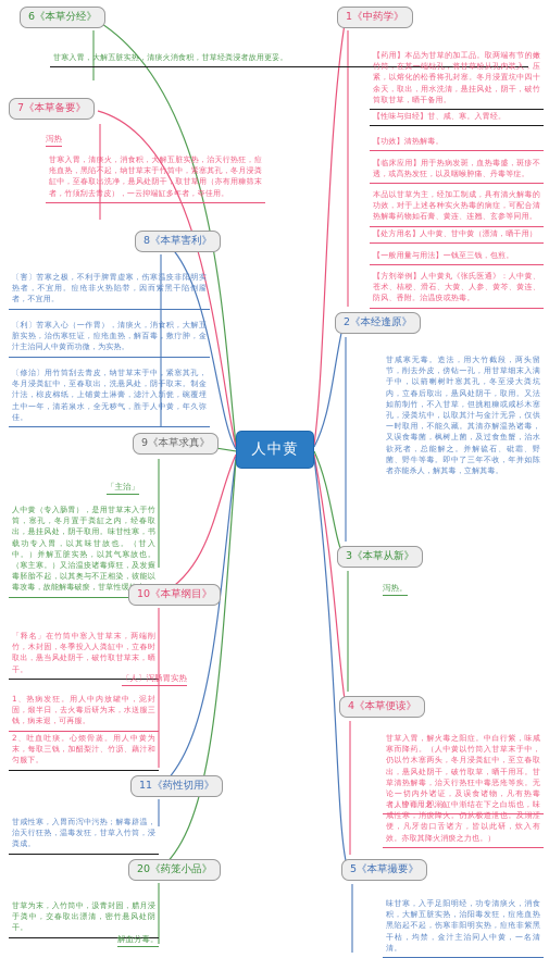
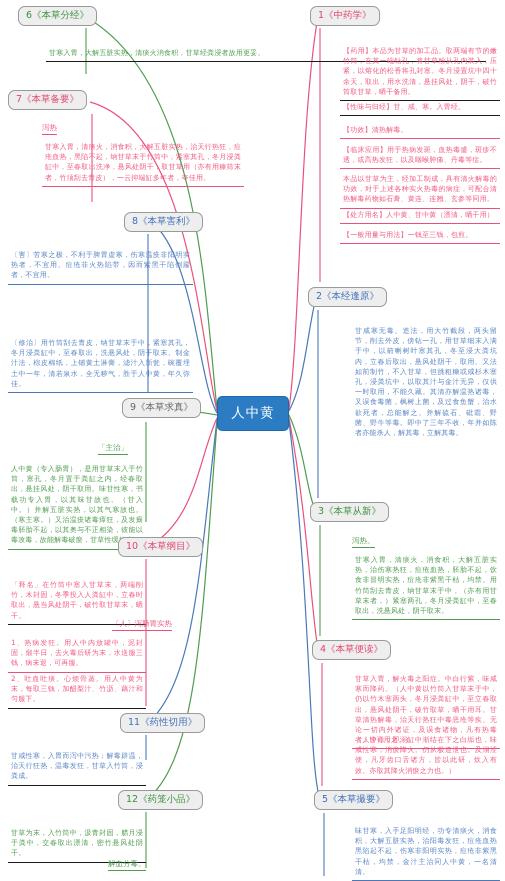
  人中黄
  6《本草分经》
  甘寒入胃，大解五脏实热，清痰火消食积，甘草经粪浸者故用更妥。
  7《本草备要》
  泻热
  甘寒入胃，清痰火，消食积，大解五脏实热，治天行热狂，痘疮血热，黑陷不起，纳甘草末于竹筒中，紧塞其孔，冬月浸粪缸中，至春取出洗净，悬风处阴干，取甘草用（亦有用糠筛末者，竹须刮去青皮），一云抑端缸多年者，夺佳用。
  8《本草害利》
  〔害〕苦寒之极，不利于脾胃虚寒，伤寒温疫非阳明实热者，不宜用。痘疮非火热陷带，因而紫黑干陷倒靥者，不宜用。
- 〔利〕苦寒入心（一作胃），清痰火，消食积，大解五脏实热，治伤寒狂证，痘疮血热，解百毒，敷疔肿，金汁主治同人中黄而功微，为实热。
  〔修治〕用竹筒刮去青皮，纳甘草末于中，紧塞其孔，冬月浸粪缸中，至春取出，洗悬风处，阴干取末。制金汁法，棕皮棉纸，上铺黄土淋膏，滤汁入新瓮，碗覆埋土中一年，清若泉水，全无秽气，胜于人中黄，年久弥佳。
  9《本草求真》
  「主治」
  人中黄（专入肠胃），是用甘草末入于竹筒，塞孔，冬月置于粪缸之内，经春取出，悬挂风处，阴干取用。味甘性寒，书载功专入胃，以其味甘故也。（甘入中。）并解五脏实热，以其气寒故也。（寒主寒。）又治温疫诸毒瘴狂，及发癍毒胚胎不起，以其奥与不正相染，彼能以毒攻毒，故能解毒破瘀，甘草性缓
  10《本草纲目》
  「释名」在竹筒中塞入甘草末，两端削竹，木封固，冬季投入人粪缸中，立春时取出，悬当风处阴干，破竹取甘草末，晒干。
  〔人〕泻肠胃实热
  1、热病发狂。用人中内放罐中，泥封固，煅半日，去火毒后研为末，水送服三钱，病未退，可再服。
  2、吐血吐痰。心烦骨蒸。用人中黄为末，每取三钱，加醋梨汁、竹沥、藕汁和匀服下。
  11《药性切用》
  甘咸性寒，入胃而泻中污热；解毒辟温，治天行狂热，温毒发狂，甘草入竹筒，浸粪成。
- 20《药笼小品》
+ 12《药笼小品》
  甘草为末，入竹筒中，汲青封固，腊月浸于粪中，交春取出漂清，密竹悬风处阴干。
  解血分毒。
  1《中药学》
  【药用】本品为甘草的加工品。取两端有节的嫩竹筒，在其一端钻孔，将甘草粉从孔内装入，压紧，以熔化的松香将孔封塞。冬月浸置坑中四十余天，取出，用水洗清，悬挂风处，阴干，破竹筒取甘草，晒干备用。
  【性味与归经】甘、咸、寒。入胃经。
  【功效】清热解毒。
  【临床应用】用于热病发斑，血热毒盛，斑疹不透，或高热发狂，以及咽喉肿痛、丹毒等症。
  本品以甘草为主，经加工制成，具有清火解毒的功效，对于上述各种实火热毒的病症，可配合清热解毒药物如石膏、黄连、连翘、玄参等同用。
  【处方用名】人中黄、甘中黄（漂清，晒干用）
  【一般用量与用法】一钱至三钱，包煎。
- 【方剂举例】人中黄丸《张氏医通》：人中黄、苍术、桔梗、滑石、大黄、人参、黄芩、黄连、防风、香附。治温疫或热毒。
  2《本经逢原》
  甘咸寒无毒。造法，用大竹截段，两头留节，削去外皮，傍钻一孔，用甘草细末入满于中，以箭喇树叶塞其孔，冬至浸大粪坑内，立春后取出，悬风处阴干，取用。又法如前制竹，不入甘草，但挑粗糠或咸杉木塞孔，浸粪坑中，以取其汁与金汁无异，仅供一时取用，不能久藏。其清亦解温热诸毒，又误食毒菌，枫树上菌，及过食鱼蟹，治水欲死者，总能解之。并解硫石、砒霜、野菌、野牛等毒。即中了三年不收，年并如陈者亦能杀人，解其毒，立解其毒。
  3《本草从新》
  泻热。
+ 甘寒入胃，清痰火，消食积，大解五脏实热，治伤寒热狂，痘疮血热，胚胎不起，饮食非冒明实热，痘疮非紫黑干枯，均禁。用竹筒刮去青皮，纳甘草末于中，（亦有用甘草末者，）紧塞两孔，冬月浸粪缸中，至春取出，洗悬风处，阴干取末。
  4《本草便读》
  甘草入胃，解火毒之阳症。中白行紫，味咸寒而降药。（人中黄以竹筒入甘草末于中，仍以竹木塞两头，冬月浸粪缸中，至立春取出，悬风处阴干，破竹取草，晒干用耳。甘草清热解毒，治天行热狂中毒恶疮等疾。无论一切内外诸证，及误食诸物，凡有热毒者，皆可用之。）
  （人中白，即溺缸中渐结在下之白垢也，味咸性寒，消瘀降火。仍从极道泄也。及溺涩便，凡牙齿口舌诸方，皆以此研，炊入有效。亦取其降火消瘀之力也。）
  5《本草撮要》
  味甘寒，入手足阳明经，功专清痰火，消食积，大解五脏实热，治阳毒发狂，痘疮血热黑陷起不起，伤寒非阳明实热，痘疮非紫黑干枯，均禁，金汁主治同人中黄，一名清清。
